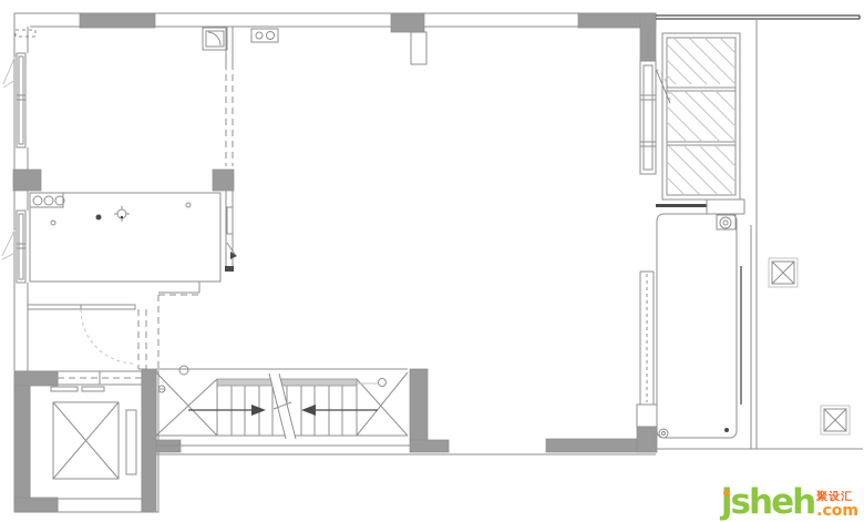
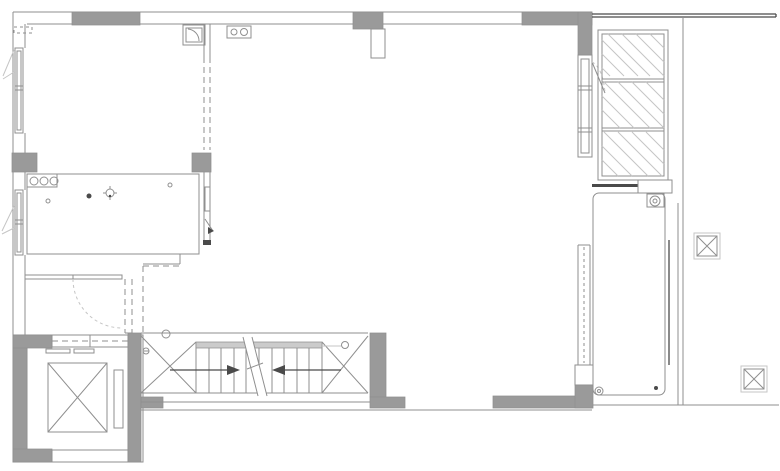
- jsheh
- 聚设汇
- .com
